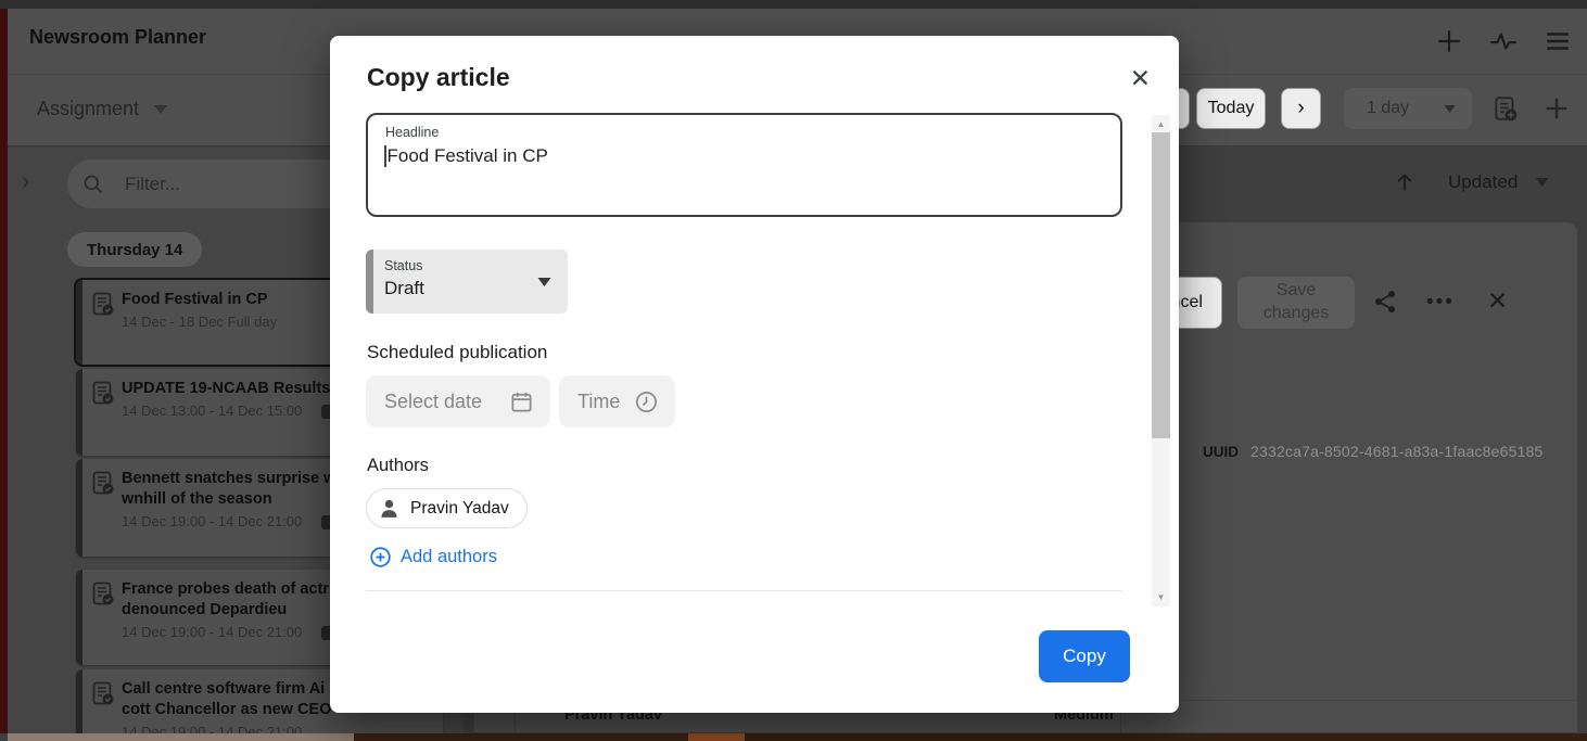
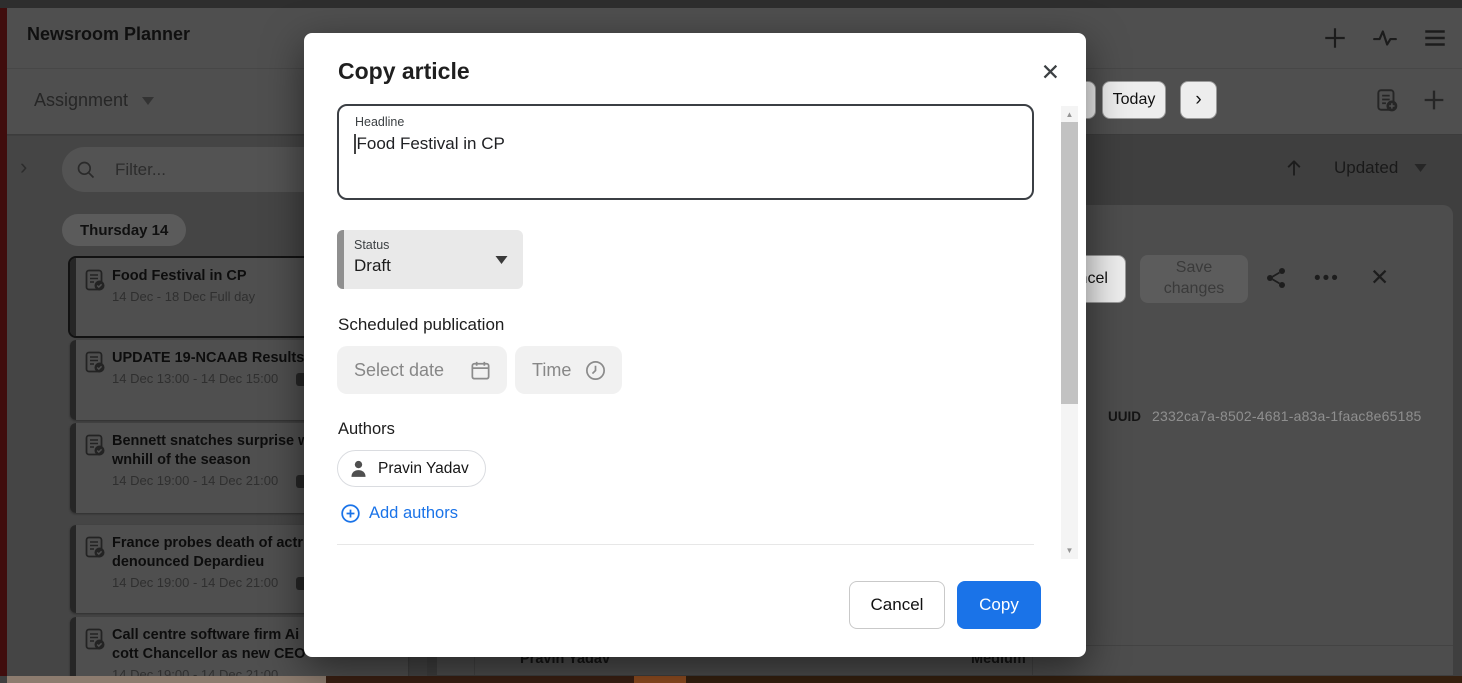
  Newsroom Planner
  Assignment
  Today
  ›
- 1 day
  ›
  Filter...
  Thursday 14
  Food Festival in CP
  14 Dec - 18 Dec Full day
  UPDATE 19-NCAAB Results
  14 Dec 13:00 - 14 Dec 15:00
  Bennett snatches surprise
  wnhill of the season
  14 Dec 19:00 - 14 Dec 21:00
  France probes death of actr
  denounced Depardieu
  14 Dec 19:00 - 14 Dec 21:00
  Call centre software firm Ai
  cott Chancellor as new CEO
  14 Dec 19:00 - 14 Dec 21:00
  Updated
  Save
  changes
  •••
  ✕
  UUID
  2332ca7a-8502-4681-a83a-1faac8e65185
  Pravin Yadav
  Medium
  Copy article
  ✕
  Headline
  Food Festival in CP
  Status
  Draft
  Scheduled publication
  Select date
  Time
  Authors
  Pravin Yadav
  Add authors
+ Cancel
  Copy
  ▲
  ▼
